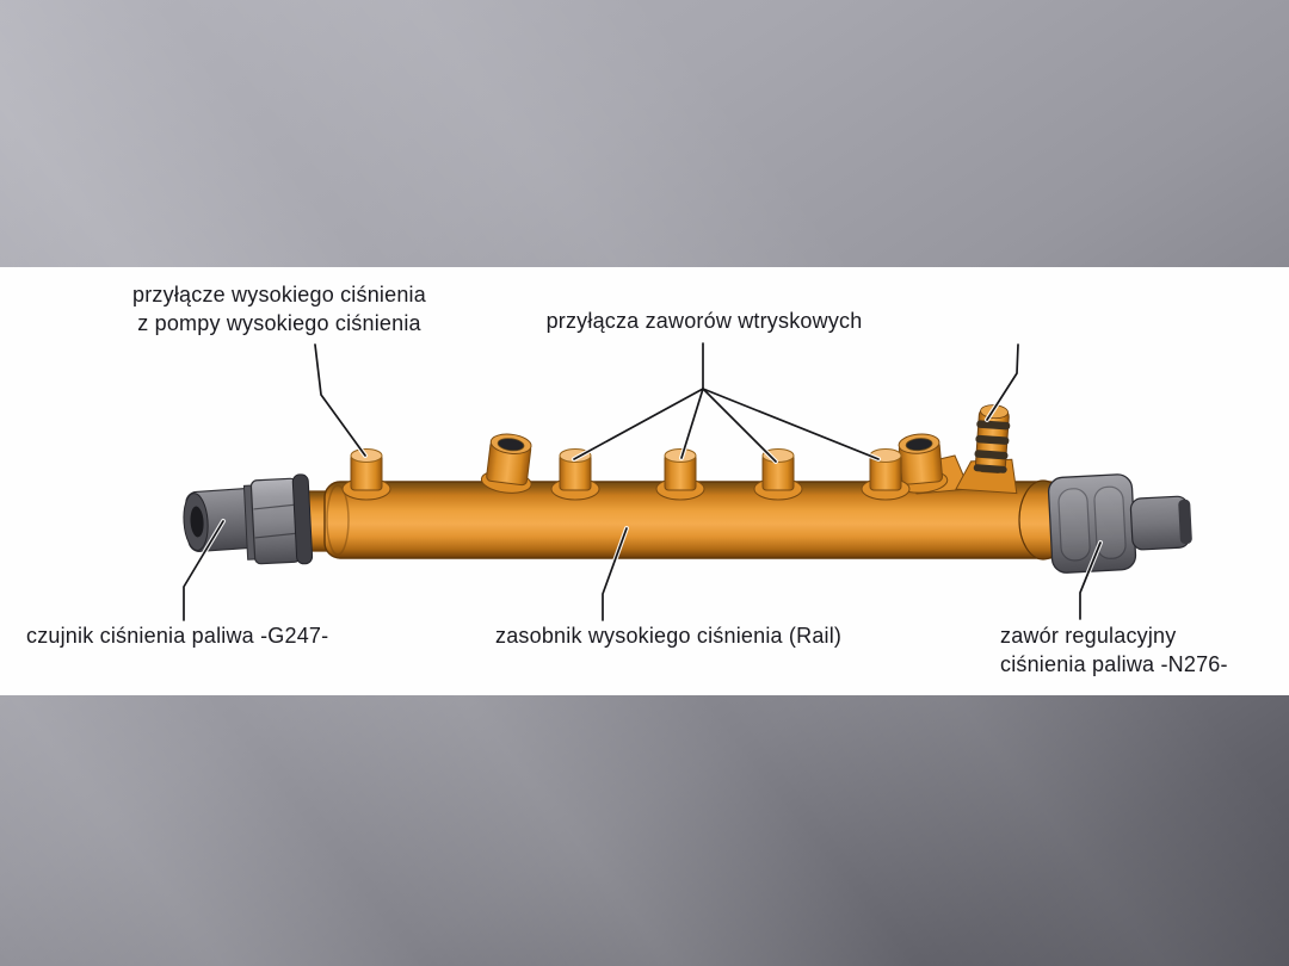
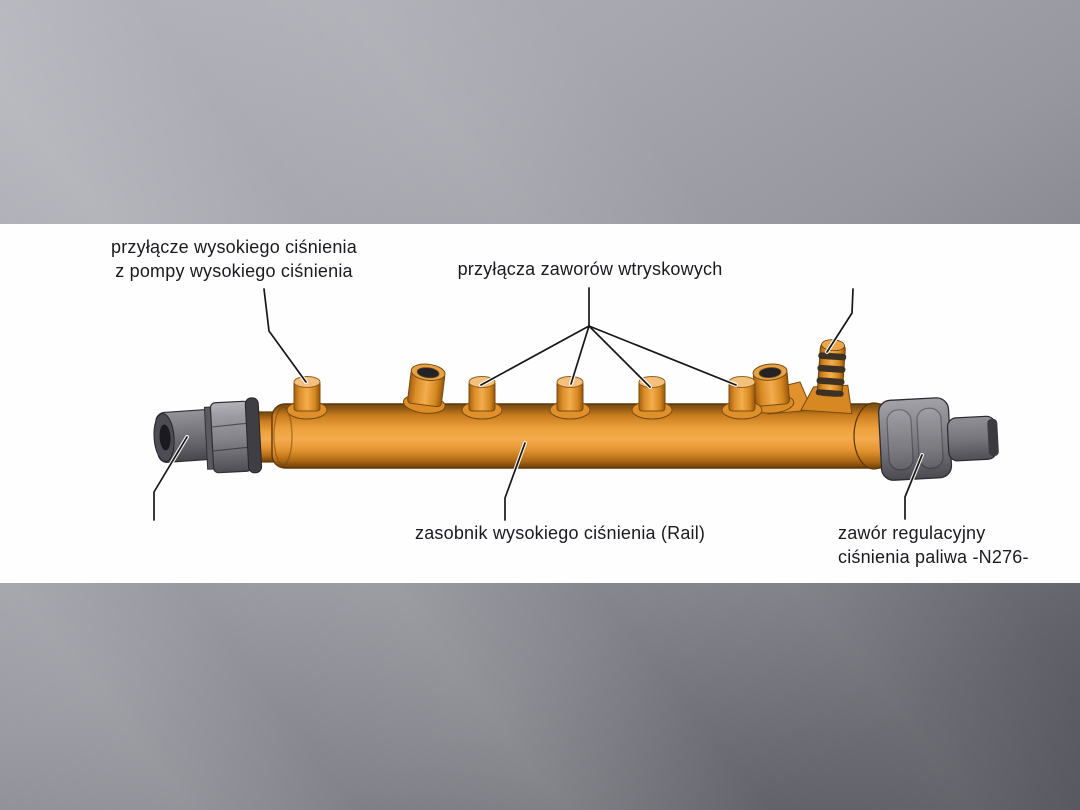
  przyłącze wysokiego ciśnienia
  z pompy wysokiego ciśnienia
  przyłącza zaworów wtryskowych
- czujnik ciśnienia paliwa -G247-
  zasobnik wysokiego ciśnienia (Rail)
  zawór regulacyjny
  ciśnienia paliwa -N276-
